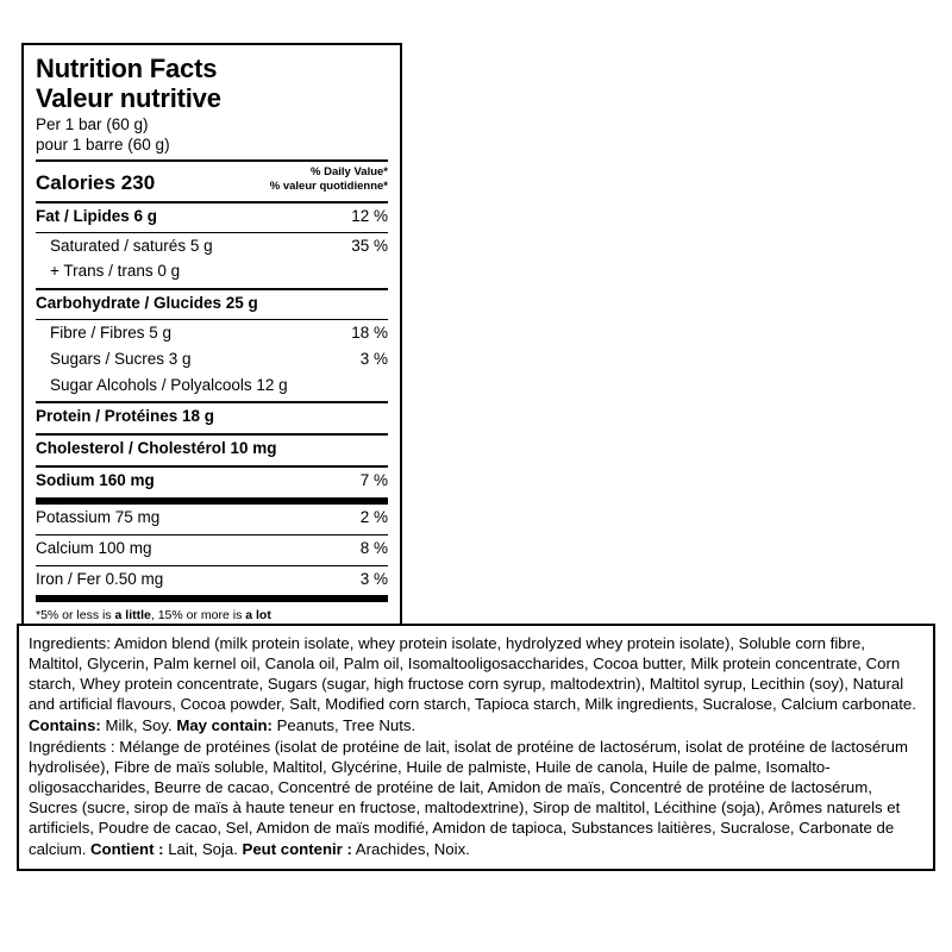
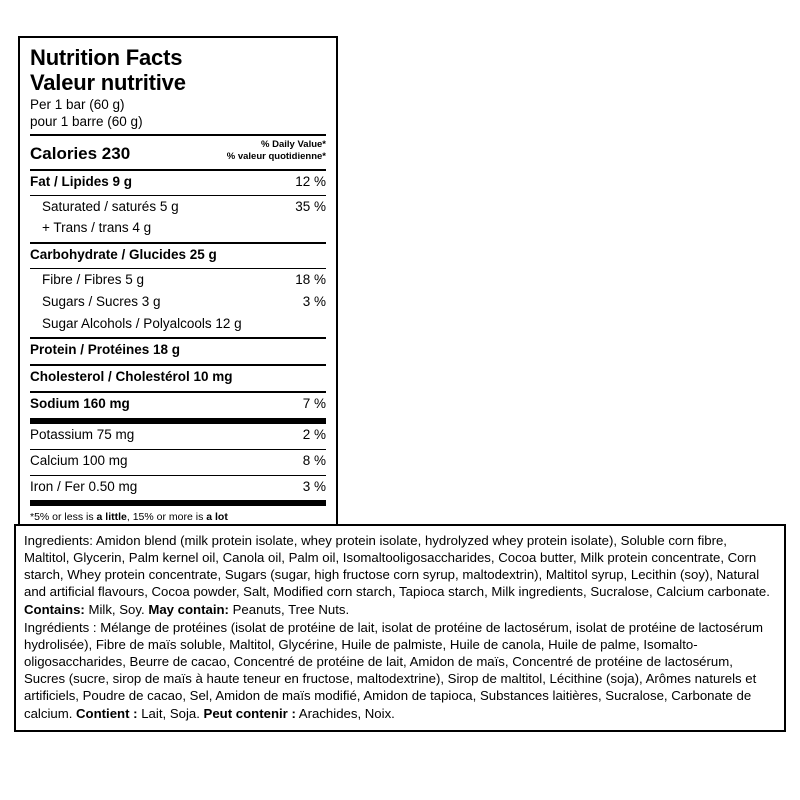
  Nutrition Facts
  Valeur nutritive
  Per 1 bar (60 g)
  pour 1 barre (60 g)
  Calories 230
  % Daily Value*
  % valeur quotidienne*
- Fat / Lipides 6 g
+ Fat / Lipides 9 g
  12 %
  Saturated / saturés 5 g
  35 %
- + Trans / trans 0 g
+ + Trans / trans 4 g
  Carbohydrate / Glucides 25 g
  Fibre / Fibres 5 g
  18 %
  Sugars / Sucres 3 g
  3 %
  Sugar Alcohols / Polyalcools 12 g
  Protein / Protéines 18 g
  Cholesterol / Cholestérol 10 mg
  Sodium 160 mg
  7 %
  Potassium 75 mg
  2 %
  Calcium 100 mg
  8 %
  Iron / Fer 0.50 mg
  3 %
  *5% or less is a little, 15% or more is a lot
  Ingredients: Amidon blend (milk protein isolate, whey protein isolate, hydrolyzed whey protein isolate), Soluble corn fibre, Maltitol, Glycerin, Palm kernel oil, Canola oil, Palm oil, Isomaltooligosaccharides, Cocoa butter, Milk protein concentrate, Corn starch, Whey protein concentrate, Sugars (sugar, high fructose corn syrup, maltodextrin), Maltitol syrup, Lecithin (soy), Natural and artificial flavours, Cocoa powder, Salt, Modified corn starch, Tapioca starch, Milk ingredients, Sucralose, Calcium carbonate. Contains: Milk, Soy. May contain: Peanuts, Tree Nuts.
  Ingrédients : Mélange de protéines (isolat de protéine de lait, isolat de protéine de lactosérum, isolat de protéine de lactosérum hydrolisée), Fibre de maïs soluble, Maltitol, Glycérine, Huile de palmiste, Huile de canola, Huile de palme, Isomalto-oligosaccharides, Beurre de cacao, Concentré de protéine de lait, Amidon de maïs, Concentré de protéine de lactosérum, Sucres (sucre, sirop de maïs à haute teneur en fructose, maltodextrine), Sirop de maltitol, Lécithine (soja), Arômes naturels et artificiels, Poudre de cacao, Sel, Amidon de maïs modifié, Amidon de tapioca, Substances laitières, Sucralose, Carbonate de calcium. Contient : Lait, Soja. Peut contenir : Arachides, Noix.
